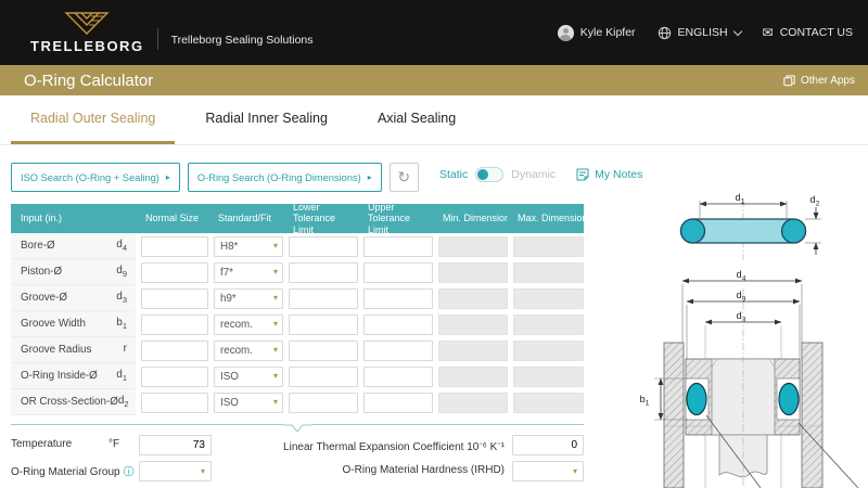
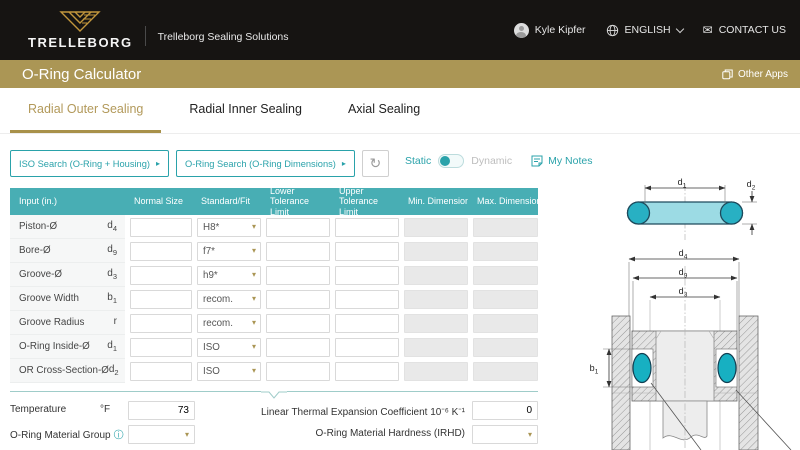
  TRELLEBORG
  Trelleborg Sealing Solutions
  Kyle Kipfer
  ENGLISH
  ✉
  CONTACT US
  O-Ring Calculator
  Other Apps
  Radial Outer Sealing
  Radial Inner Sealing
  Axial Sealing
- ISO Search (O-Ring + Sealing)
+ ISO Search (O-Ring + Housing)
  ▸
  O-Ring Search (O-Ring Dimensions)
  ▸
  ↻
  Static
  Dynamic
  My Notes
  Input (in.)
  Normal Size
  Standard/Fit
  Lower Tolerance Limit
  Upper Tolerance Limit
  Min. Dimension
  Max. Dimensio
- Bore-Ø
+ Piston-Ø
  d4
  H8*
  ▾
- Piston-Ø
+ Bore-Ø
  d9
  f7*
  ▾
  Groove-Ø
  d3
  h9*
  ▾
  Groove Width
  b1
  recom.
  ▾
  Groove Radius
  r
  recom.
  ▾
  O-Ring Inside-Ø
  d1
  ISO
  ▾
  OR Cross-Section-Ø
  d2
  ISO
  ▾
  Temperature
  °F
  73
  Linear Thermal Expansion Coefficient 10⁻⁶ K⁻¹
  0
  O-Ring Material Group ⓘ
  ▾
  O-Ring Material Hardness (IRHD)
  ▾
